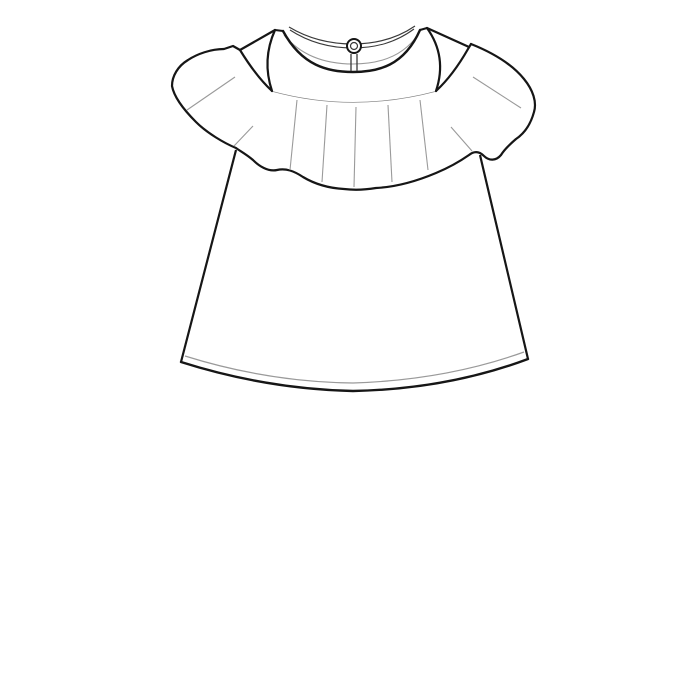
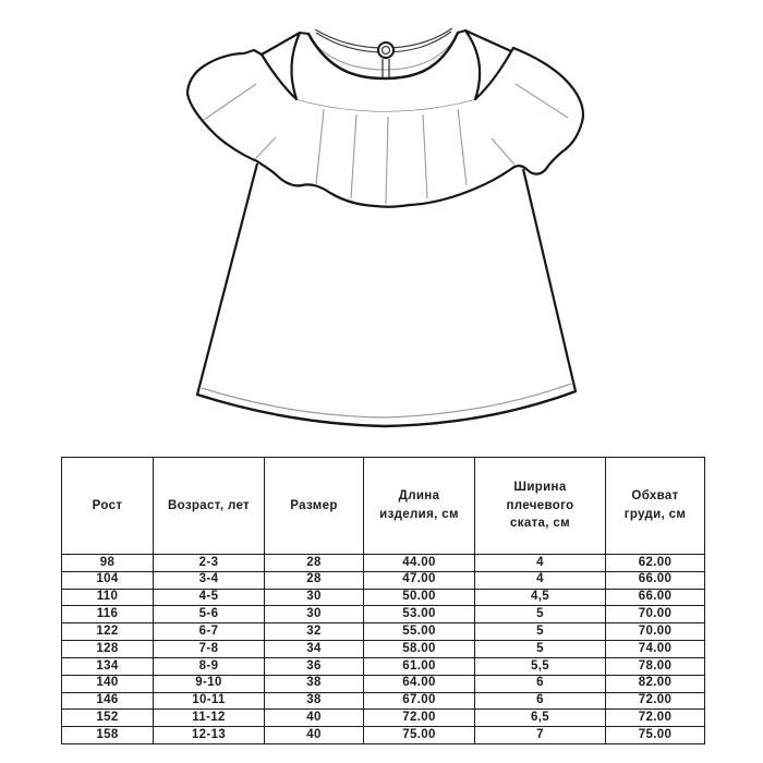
+ Рост	Возраст, лет	Размер	Длина изделия, см	Ширина плечевого ската, см	Обхват груди, см
+ 98	2-3	28	44.00	4	62.00
+ 104	3-4	28	47.00	4	66.00
+ 110	4-5	30	50.00	4,5	66.00
+ 116	5-6	30	53.00	5	70.00
+ 122	6-7	32	55.00	5	70.00
+ 128	7-8	34	58.00	5	74.00
+ 134	8-9	36	61.00	5,5	78.00
+ 140	9-10	38	64.00	6	82.00
+ 146	10-11	38	67.00	6	72.00
+ 152	11-12	40	72.00	6,5	72.00
+ 158	12-13	40	75.00	7	75.00
